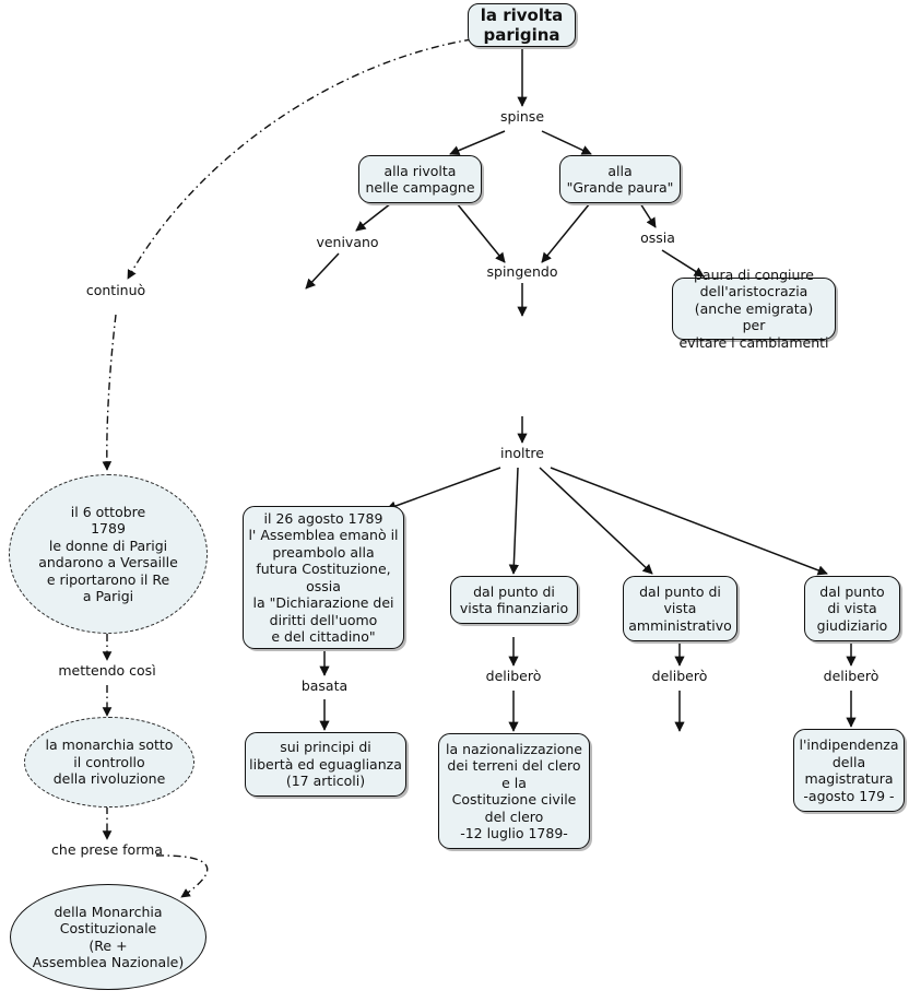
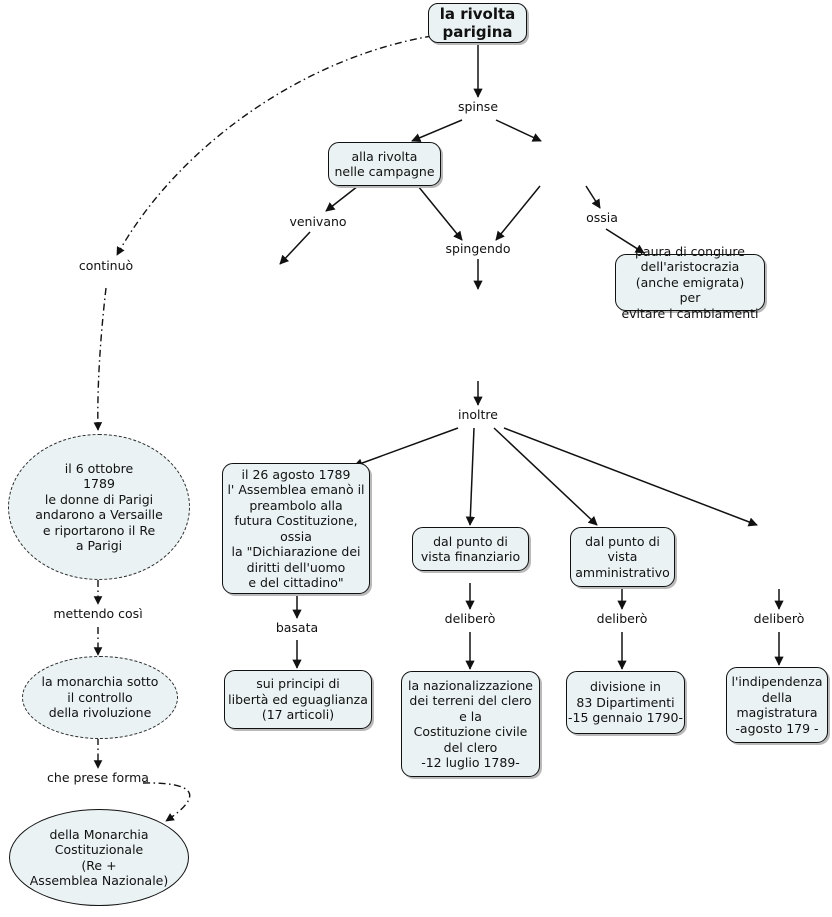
  la rivolta
  parigina
  alla rivolta
  nelle campagne
- alla
- "Grande paura"
  paura di congiure
  dell'aristocrazia
  (anche emigrata)
  per
  evitare i cambiamenti
  il 6 ottobre
  1789
  le donne di Parigi
  andarono a Versaille
  e riportarono il Re
  a Parigi
  la monarchia sotto
  il controllo
  della rivoluzione
  della Monarchia
  Costituzionale
  (Re +
  Assemblea Nazionale)
  il 26 agosto 1789
  l' Assemblea emanò il
  preambolo alla
  futura Costituzione,
  ossia
  la "Dichiarazione dei
  diritti dell'uomo
  e del cittadino"
  sui principi di
  libertà ed eguaglianza
  (17 articoli)
  dal punto di
  vista finanziario
  dal punto di
  vista
  amministrativo
- dal punto
- di vista
- giudiziario
  la nazionalizzazione
  dei terreni del clero
  e la
  Costituzione civile
  del clero
  -12 luglio 1789-
+ divisione in
+ 83 Dipartimenti
+ -15 gennaio 1790-
  l'indipendenza
  della
  magistratura
  -agosto 179 -
  spinse
  continuò
  venivano
  spingendo
  ossia
  inoltre
  mettendo così
  che prese forma
  basata
  deliberò
  deliberò
  deliberò
